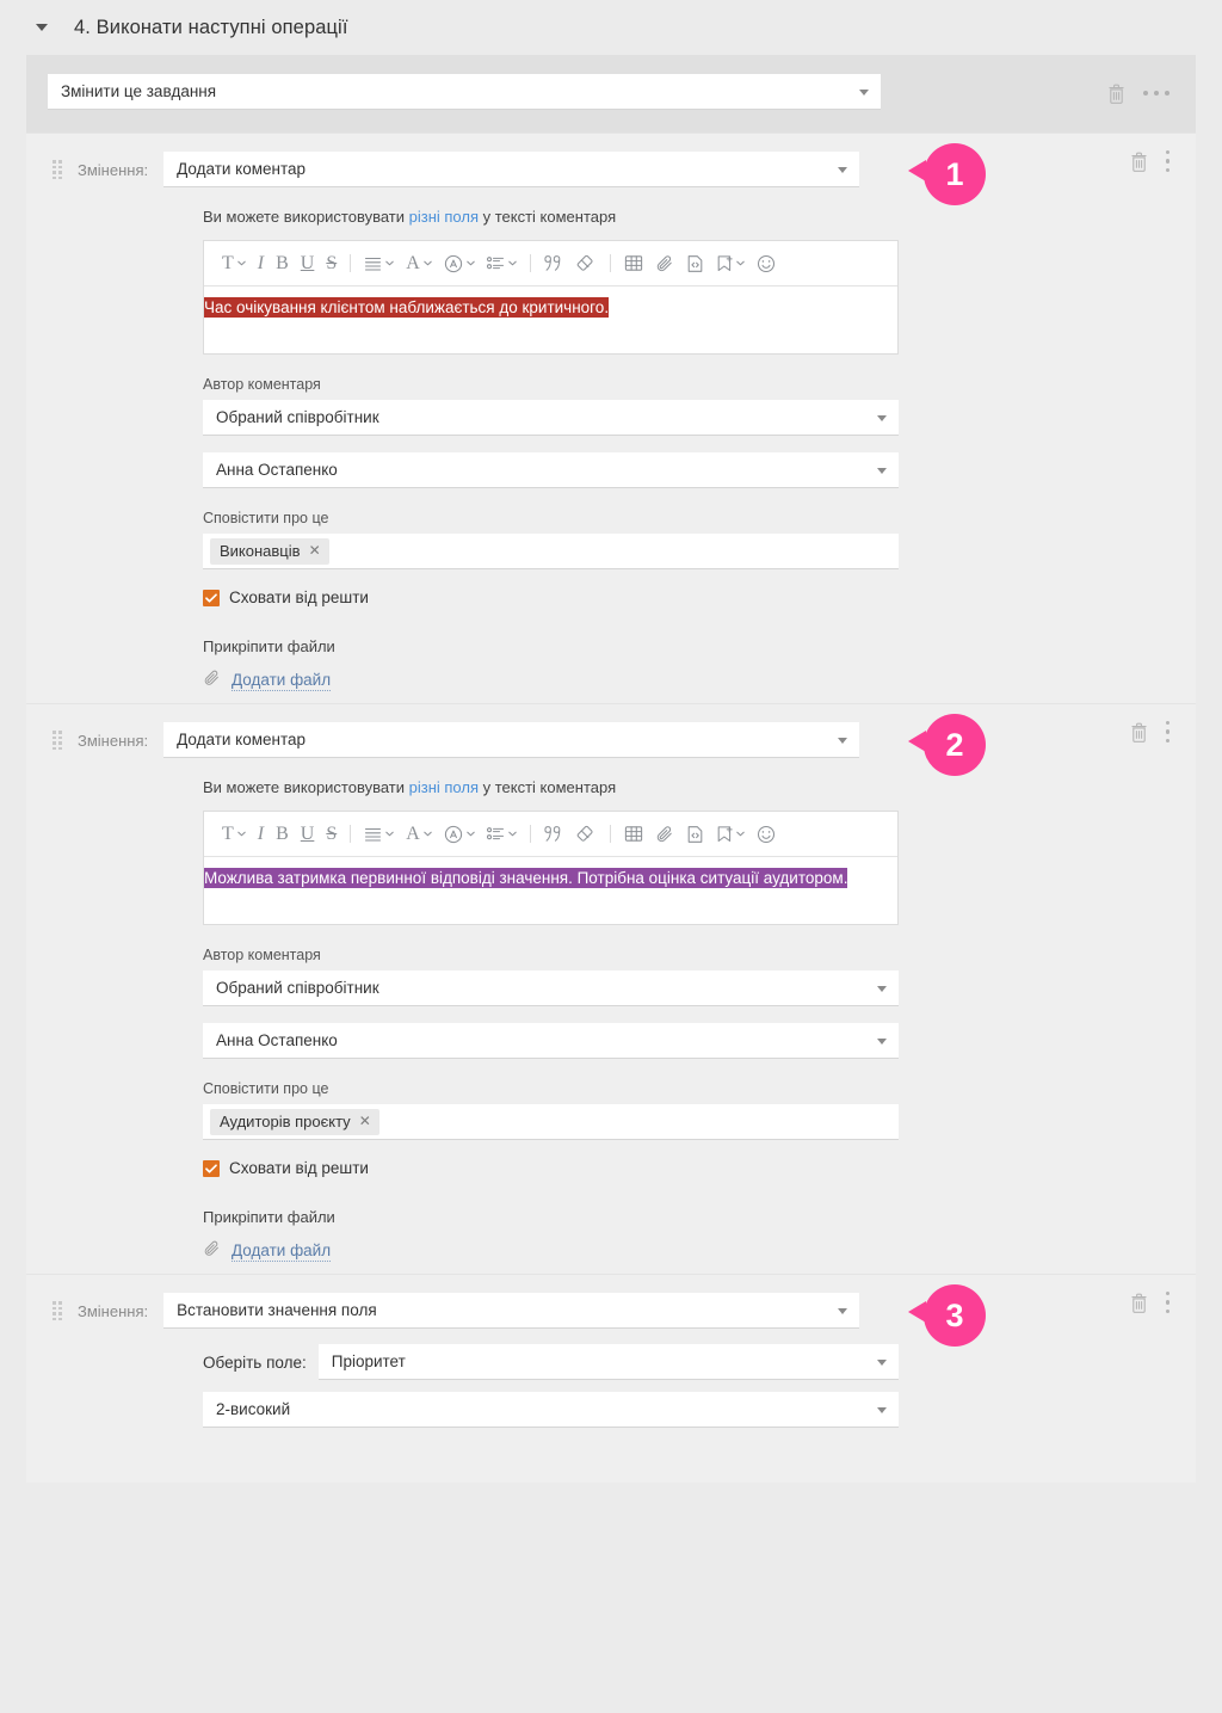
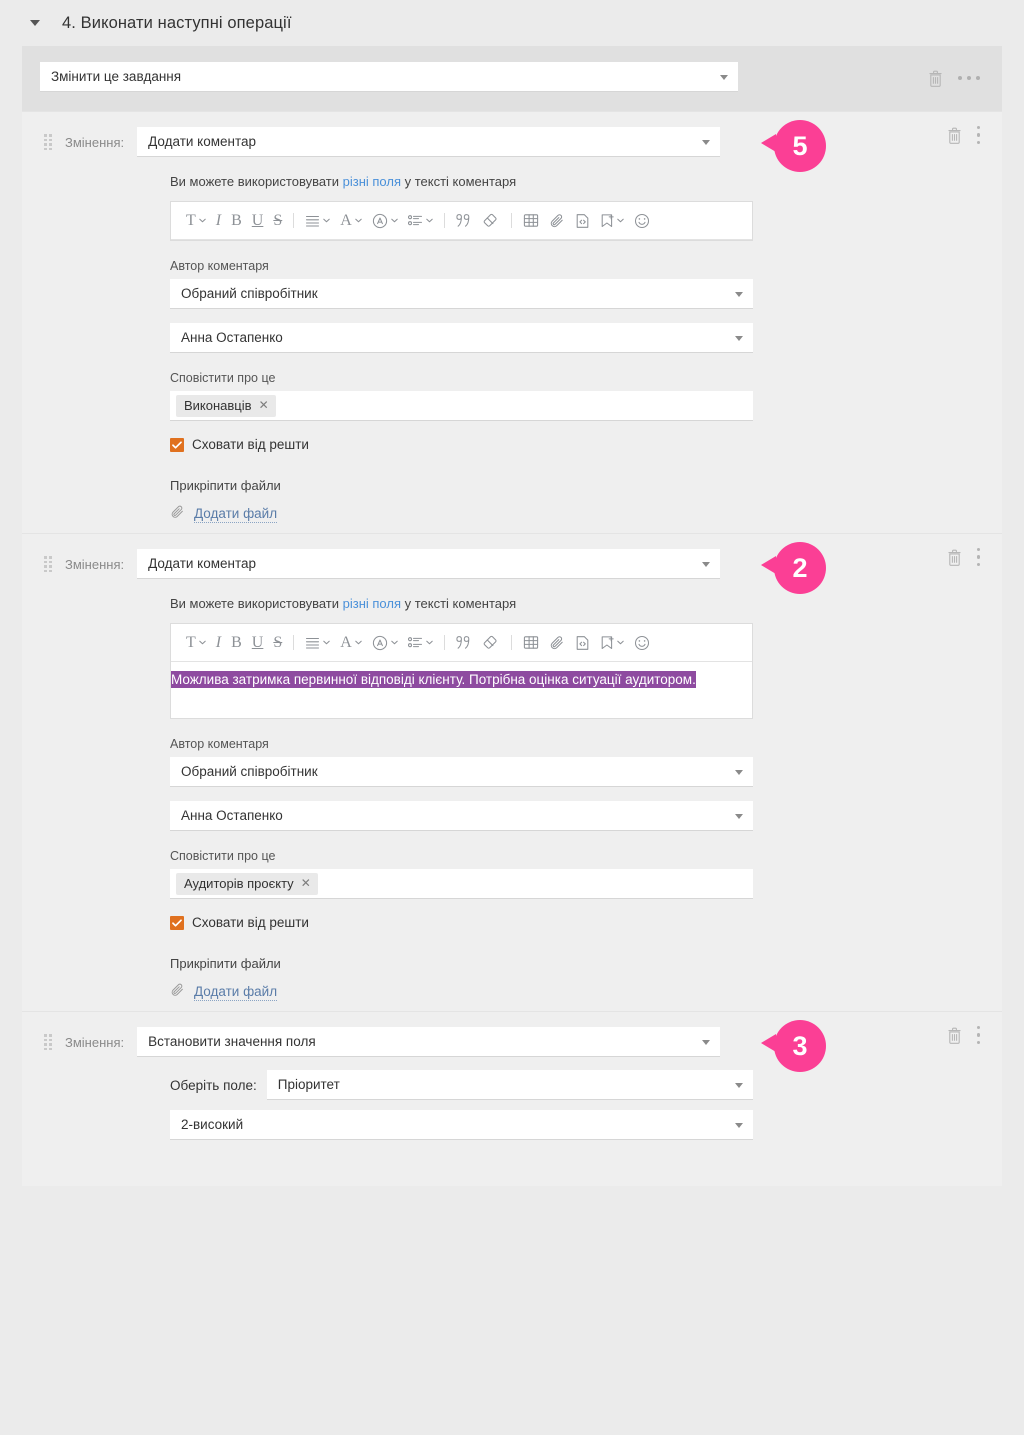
  4. Виконати наступні операції
  Змінити це завдання
  Змінення:
  Додати коментар
- 1
+ 5
  Ви можете використовувати різні поля у тексті коментаря
  T
  I
  B
  U
  S
  A
- Час очікування клієнтом наближається до критичного.
  Автор коментаря
  Обраний співробітник
  Анна Остапенко
  Сповістити про це
  Виконавців
  ✕
  Сховати від решти
  Прикріпити файли
  Додати файл
  Змінення:
  Додати коментар
  2
  Ви можете використовувати різні поля у тексті коментаря
  T
  I
  B
  U
  S
  A
- Можлива затримка первинної відповіді значення. Потрібна оцінка ситуації аудитором.
+ Можлива затримка первинної відповіді клієнту. Потрібна оцінка ситуації аудитором.
  Автор коментаря
  Обраний співробітник
  Анна Остапенко
  Сповістити про це
  Аудиторів проєкту
  ✕
  Сховати від решти
  Прикріпити файли
  Додати файл
  Змінення:
  Встановити значення поля
  3
  Оберіть поле:
  Пріоритет
  2-високий
